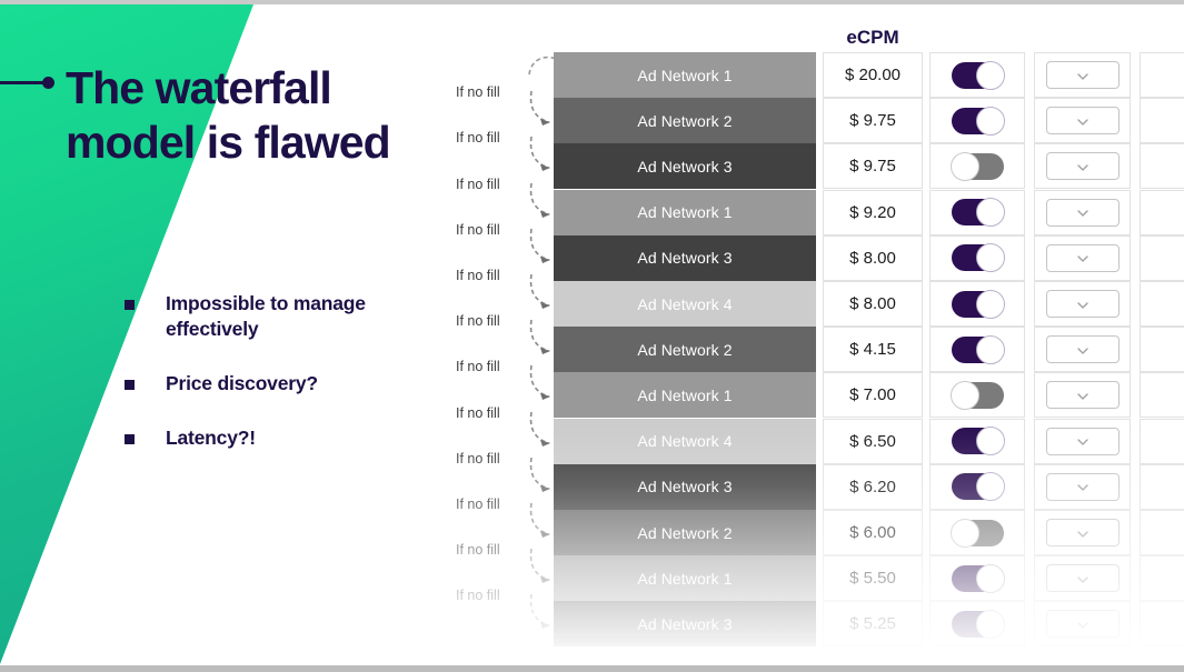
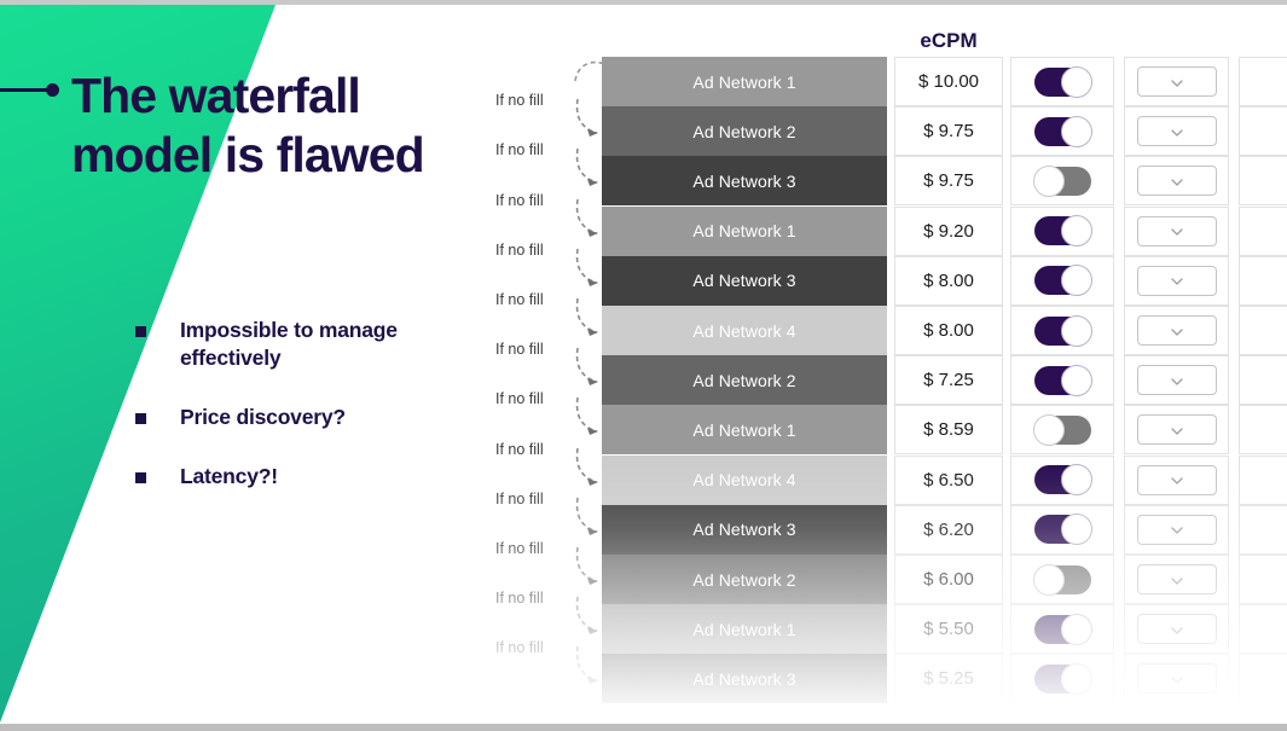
  The waterfall
  model is flawed
  Impossible to manage effectively
  Price discovery?
  Latency?!
  eCPM
  Ad Network 1
- $ 20.00
+ $ 10.00
  If no fill
  Ad Network 2
  $ 9.75
  If no fill
  Ad Network 3
  $ 9.75
  If no fill
  Ad Network 1
  $ 9.20
  If no fill
  Ad Network 3
  $ 8.00
  If no fill
  Ad Network 4
  $ 8.00
  If no fill
  Ad Network 2
- $ 4.15
+ $ 7.25
  If no fill
  Ad Network 1
- $ 7.00
+ $ 8.59
  If no fill
